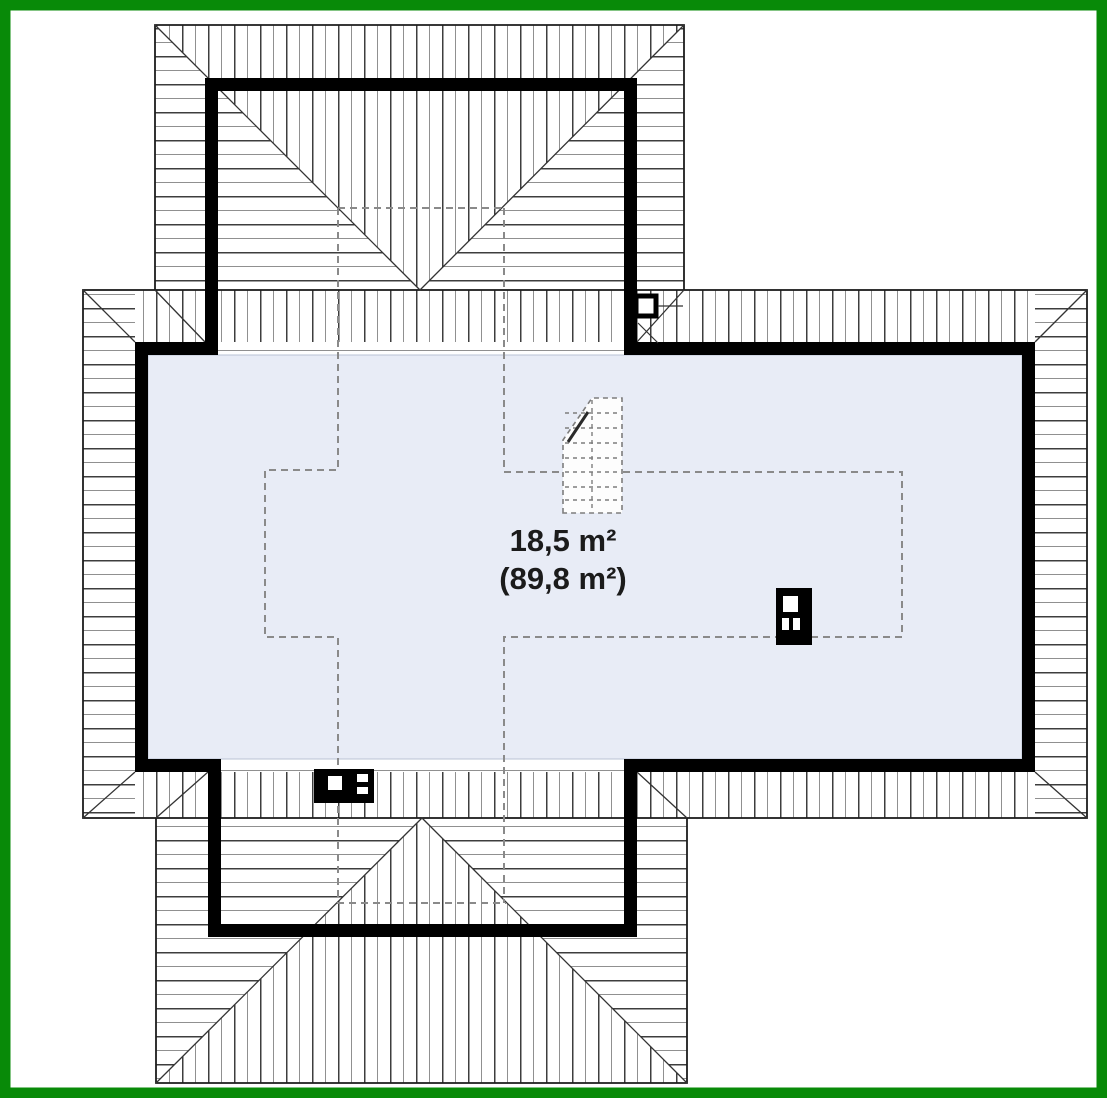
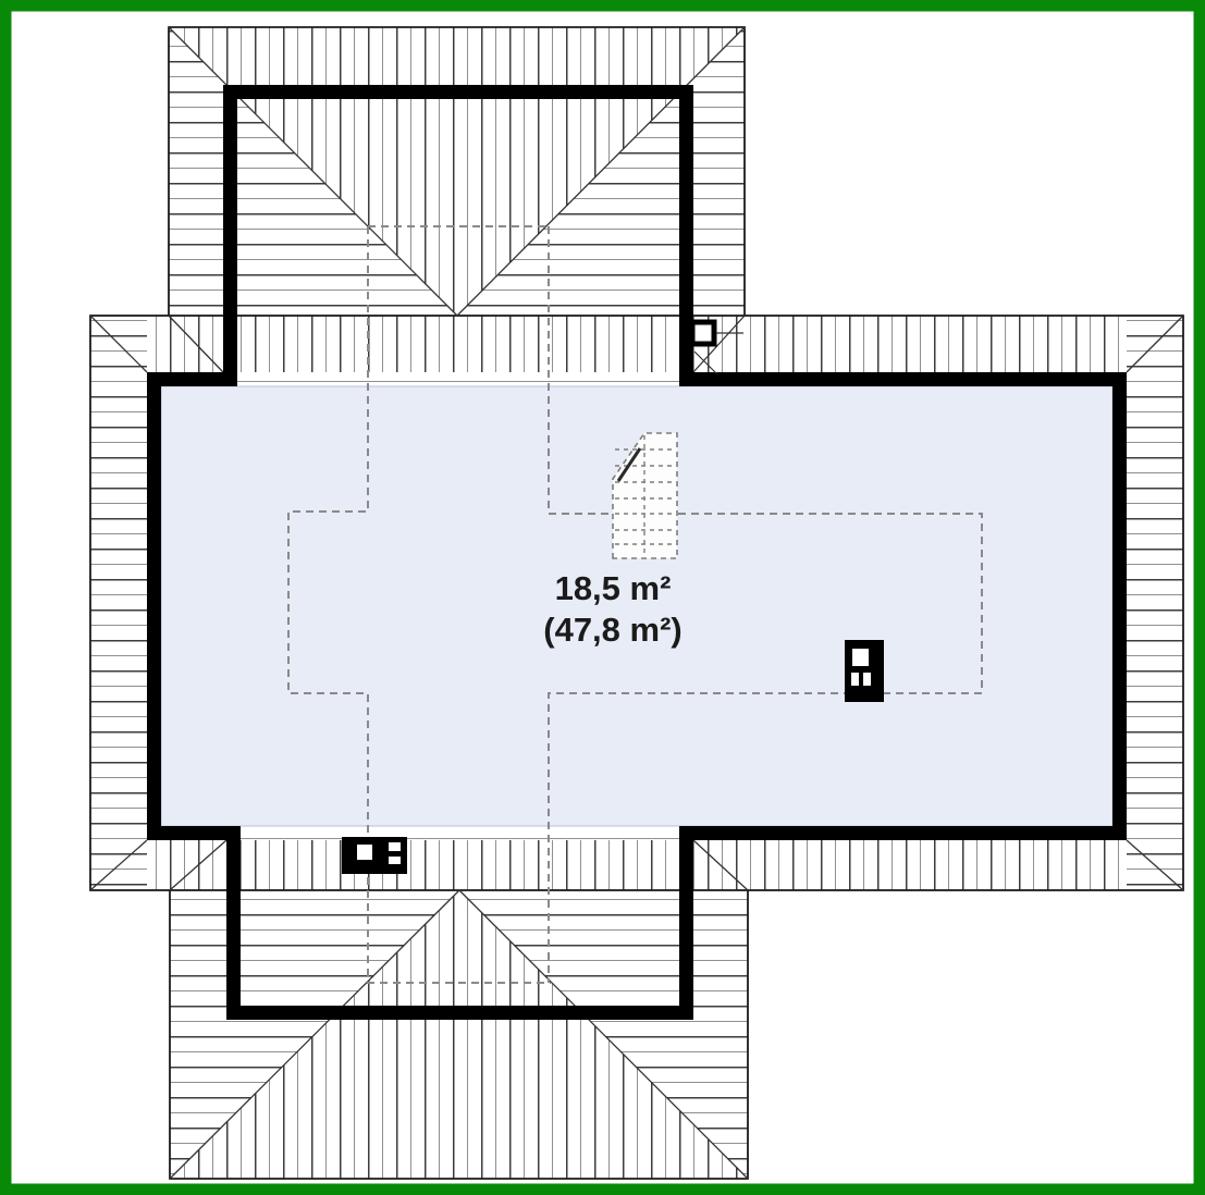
  18,5 m²
- (89,8 m²)
+ (47,8 m²)
